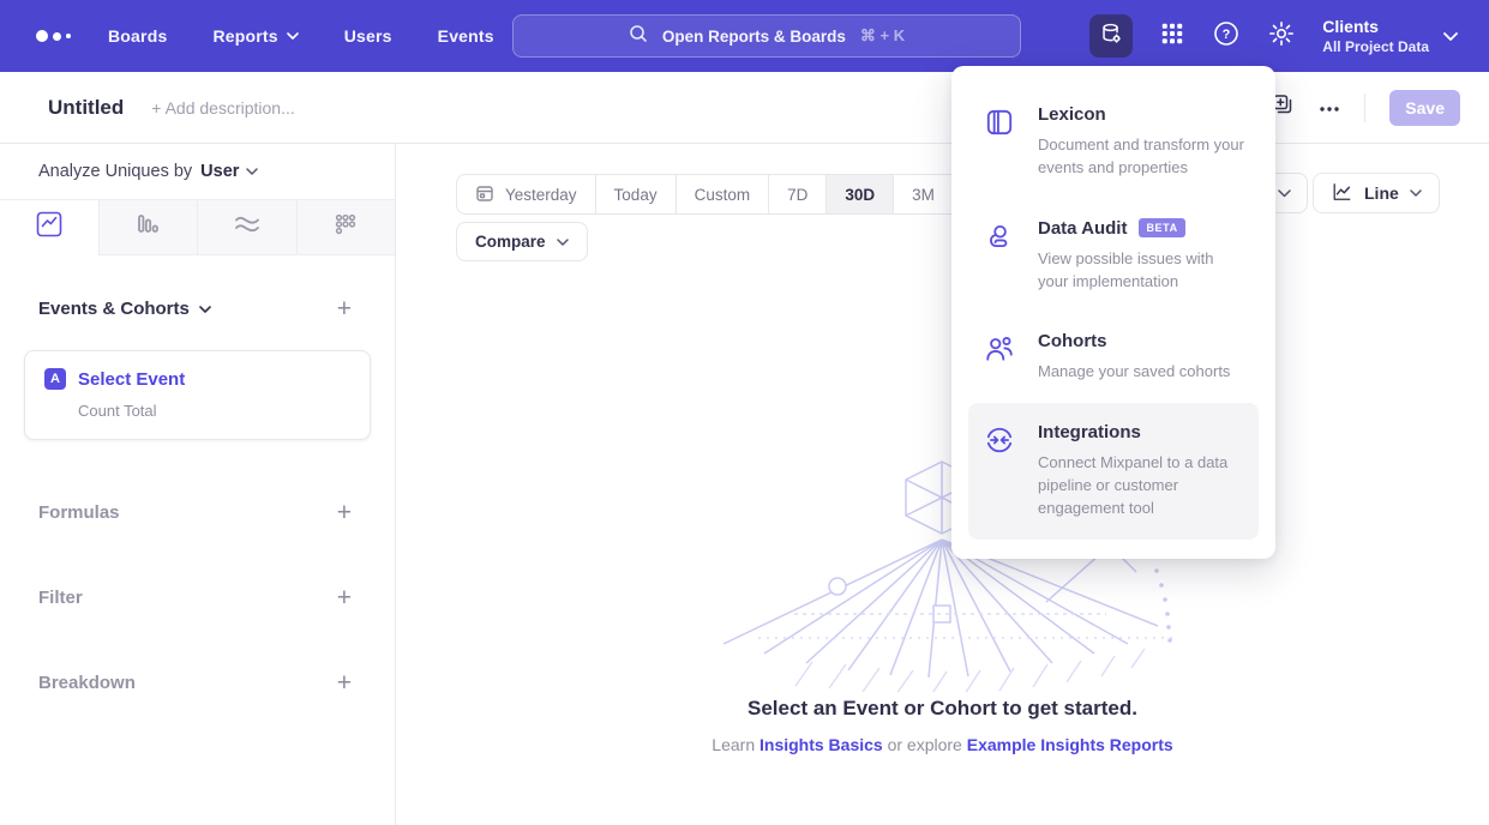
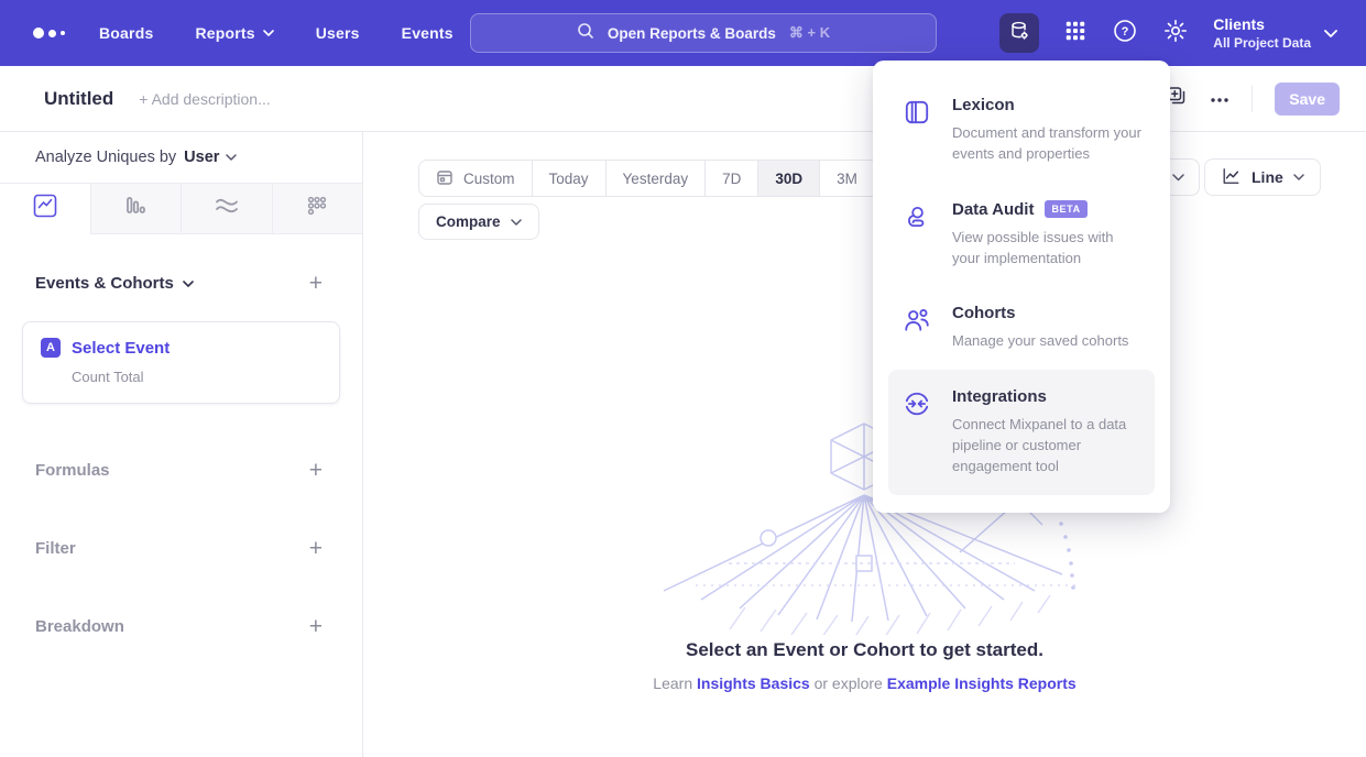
  Boards
  Reports
  Users
  Events
  Open Reports & Boards
  ⌘ + K
  ?
  Clients
  All Project Data
  Untitled
  + Add description...
  Save
  Analyze Uniques by
  User
  Events & Cohorts
  +
  A
  Select Event
  Count Total
  Formulas
  +
  Filter
  +
  Breakdown
  +
- Yesterday
+ Custom
  Today
- Custom
+ Yesterday
  7D
  30D
  3M
  Compare
  Line
  Select an Event or Cohort to get started.
  Learn Insights Basics or explore Example Insights Reports
  Lexicon
  Document and transform your events and properties
  Data Audit BETA
  View possible issues with your implementation
  Cohorts
  Manage your saved cohorts
  Integrations
  Connect Mixpanel to a data pipeline or customer engagement tool
